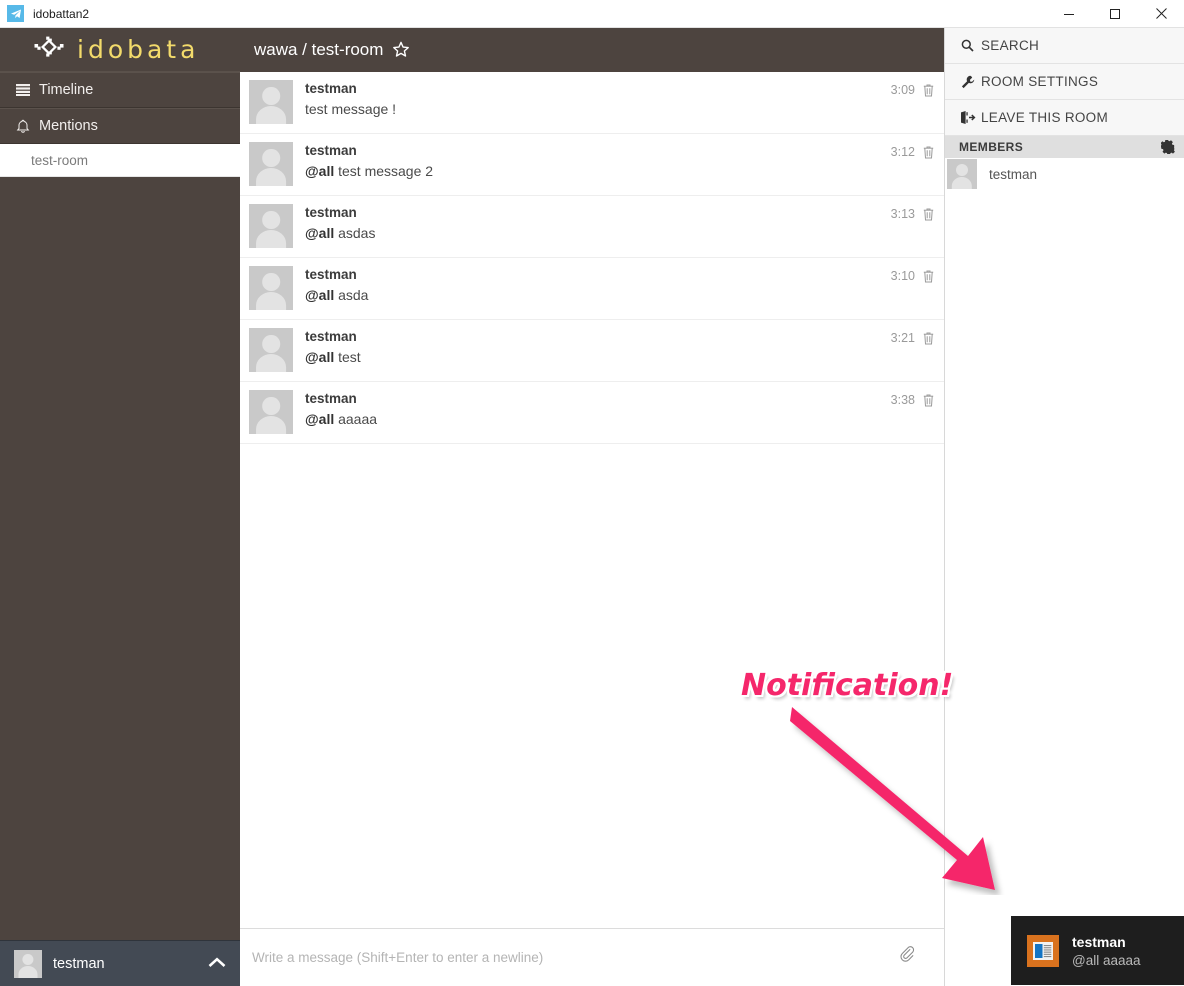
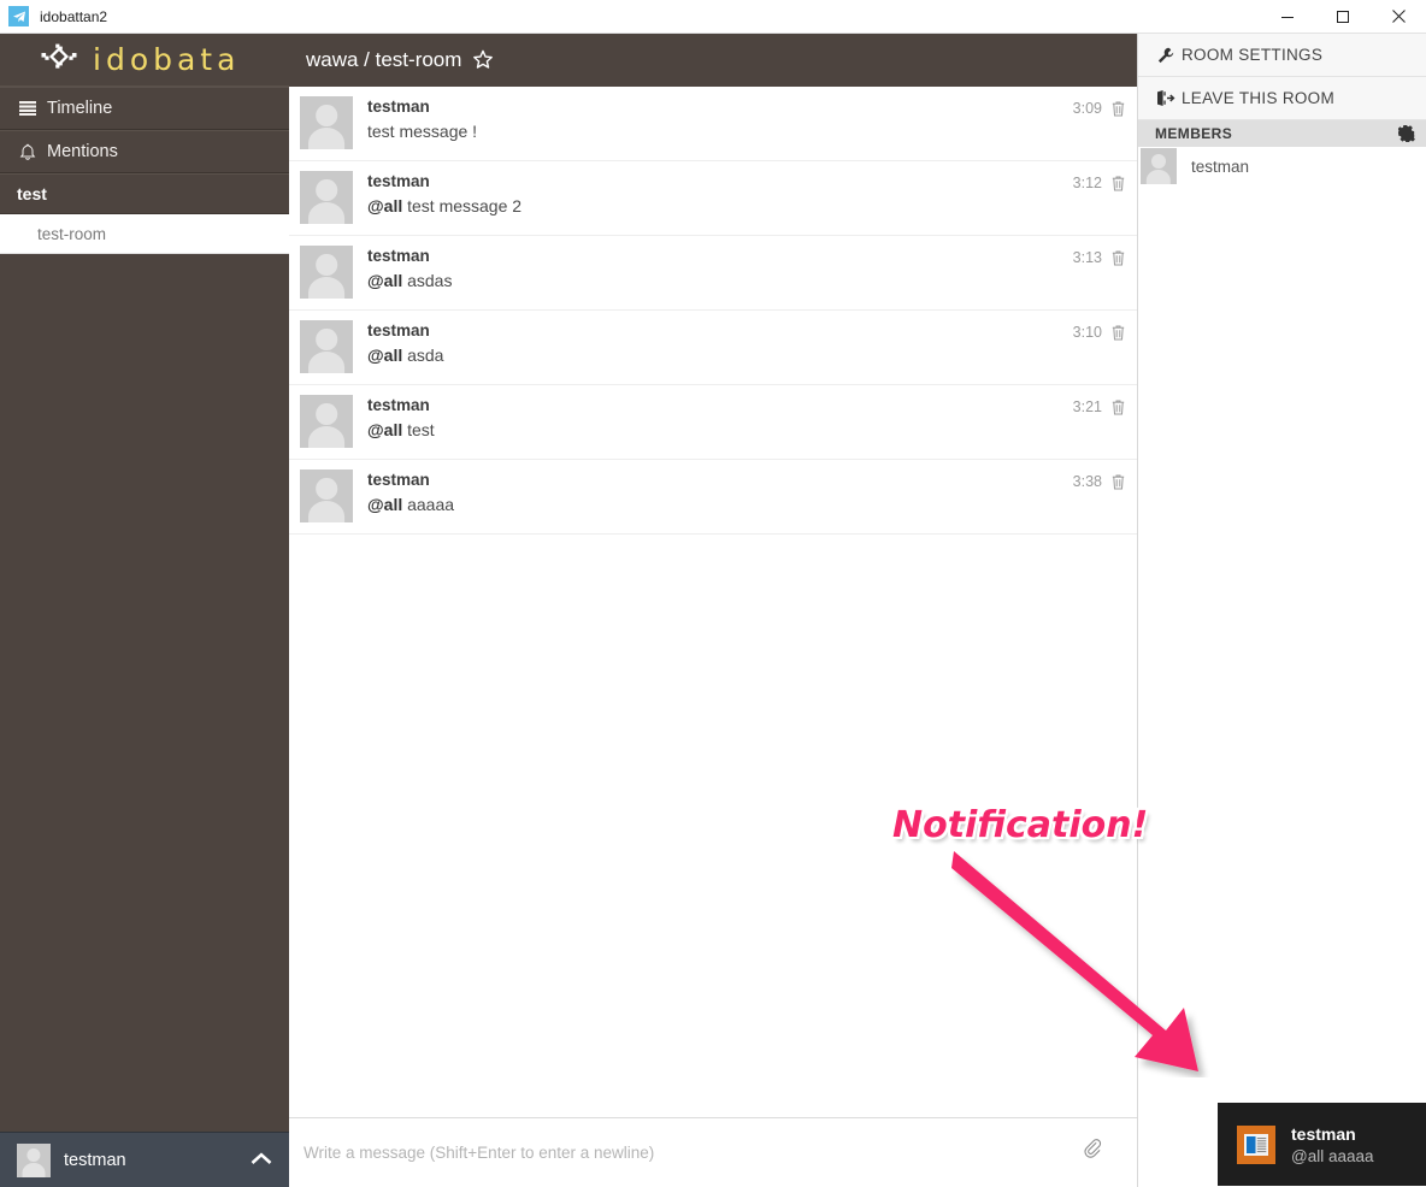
  idobattan2
  idobata
  Timeline
  Mentions
+ test
  test-room
  testman
  wawa / test-room
  testman
  test message !
  3:09
  testman
  @all test message 2
  3:12
  testman
  @all asdas
  3:13
  testman
  @all asda
  3:10
  testman
  @all test
  3:21
  testman
  @all aaaaa
  3:38
  Write a message (Shift+Enter to enter a newline)
- SEARCH
  ROOM SETTINGS
  LEAVE THIS ROOM
  MEMBERS
  testman
  Notification!
  testman
  @all aaaaa
